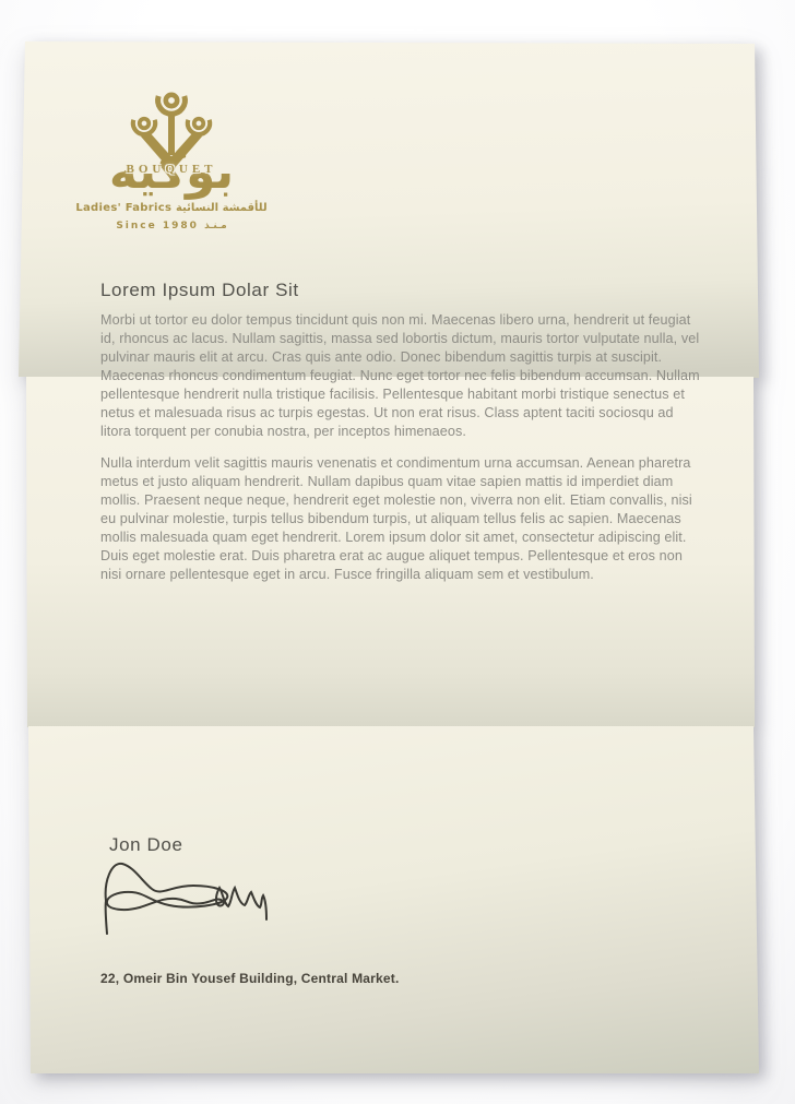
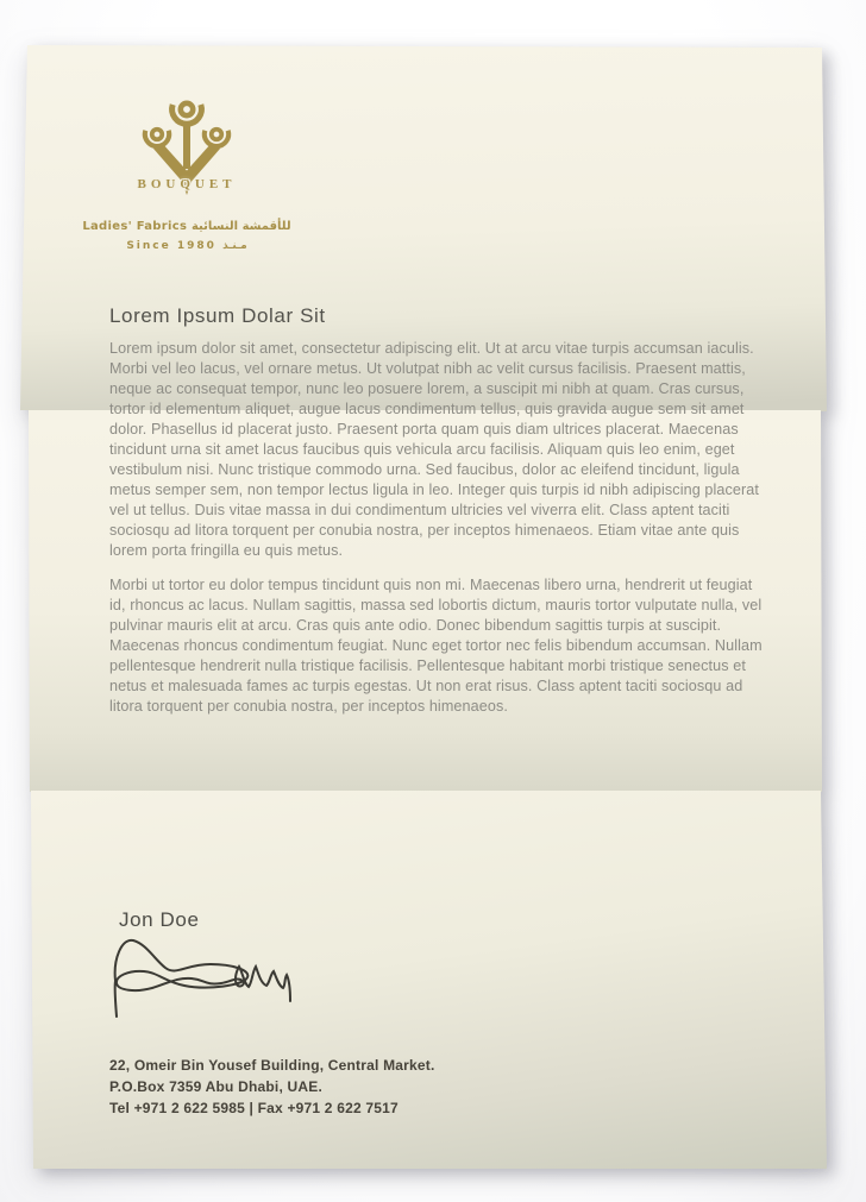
- بوكيه
  BOUQUET
  Ladies' Fabrics للأقمشة النسائية
  Since 1980 مـنـذ
  Lorem Ipsum Dolar Sit
+ Lorem ipsum dolor sit amet, consectetur adipiscing elit. Ut at arcu vitae turpis accumsan iaculis. Morbi vel leo lacus, vel ornare metus. Ut volutpat nibh ac velit cursus facilisis. Praesent mattis, neque ac consequat tempor, nunc leo posuere lorem, a suscipit mi nibh at quam. Cras cursus, tortor id elementum aliquet, augue lacus condimentum tellus, quis gravida augue sem sit amet dolor. Phasellus id placerat justo. Praesent porta quam quis diam ultrices placerat. Maecenas tincidunt urna sit amet lacus faucibus quis vehicula arcu facilisis. Aliquam quis leo enim, eget vestibulum nisi. Nunc tristique commodo urna. Sed faucibus, dolor ac eleifend tincidunt, ligula metus semper sem, non tempor lectus ligula in leo. Integer quis turpis id nibh adipiscing placerat vel ut tellus. Duis vitae massa in dui condimentum ultricies vel viverra elit. Class aptent taciti sociosqu ad litora torquent per conubia nostra, per inceptos himenaeos. Etiam vitae ante quis lorem porta fringilla eu quis metus.
- Morbi ut tortor eu dolor tempus tincidunt quis non mi. Maecenas libero urna, hendrerit ut feugiat id, rhoncus ac lacus. Nullam sagittis, massa sed lobortis dictum, mauris tortor vulputate nulla, vel pulvinar mauris elit at arcu. Cras quis ante odio. Donec bibendum sagittis turpis at suscipit. Maecenas rhoncus condimentum feugiat. Nunc eget tortor nec felis bibendum accumsan. Nullam pellentesque hendrerit nulla tristique facilisis. Pellentesque habitant morbi tristique senectus et netus et malesuada risus ac turpis egestas. Ut non erat risus. Class aptent taciti sociosqu ad litora torquent per conubia nostra, per inceptos himenaeos.
+ Morbi ut tortor eu dolor tempus tincidunt quis non mi. Maecenas libero urna, hendrerit ut feugiat id, rhoncus ac lacus. Nullam sagittis, massa sed lobortis dictum, mauris tortor vulputate nulla, vel pulvinar mauris elit at arcu. Cras quis ante odio. Donec bibendum sagittis turpis at suscipit. Maecenas rhoncus condimentum feugiat. Nunc eget tortor nec felis bibendum accumsan. Nullam pellentesque hendrerit nulla tristique facilisis. Pellentesque habitant morbi tristique senectus et netus et malesuada fames ac turpis egestas. Ut non erat risus. Class aptent taciti sociosqu ad litora torquent per conubia nostra, per inceptos himenaeos.
- Nulla interdum velit sagittis mauris venenatis et condimentum urna accumsan. Aenean pharetra metus et justo aliquam hendrerit. Nullam dapibus quam vitae sapien mattis id imperdiet diam mollis. Praesent neque neque, hendrerit eget molestie non, viverra non elit. Etiam convallis, nisi eu pulvinar molestie, turpis tellus bibendum turpis, ut aliquam tellus felis ac sapien. Maecenas mollis malesuada quam eget hendrerit. Lorem ipsum dolor sit amet, consectetur adipiscing elit. Duis eget molestie erat. Duis pharetra erat ac augue aliquet tempus. Pellentesque et eros non nisi ornare pellentesque eget in arcu. Fusce fringilla aliquam sem et vestibulum.
  Jon Doe
  22, Omeir Bin Yousef Building, Central Market.
+ P.O.Box 7359 Abu Dhabi, UAE.
+ Tel +971 2 622 5985 | Fax +971 2 622 7517
